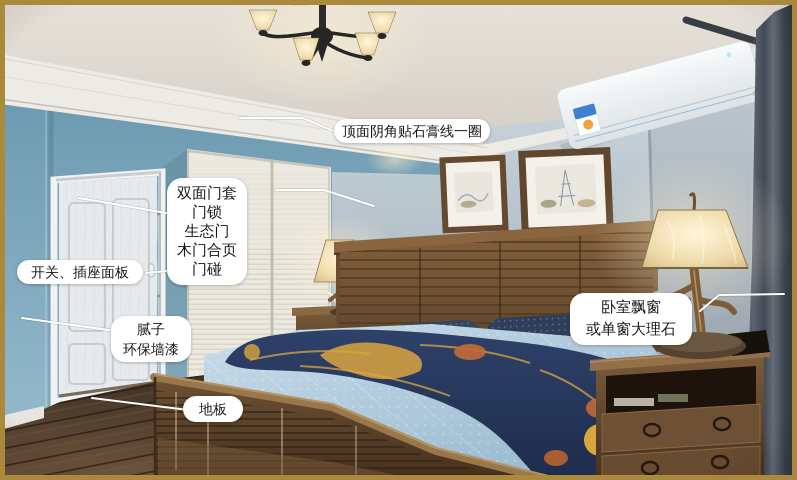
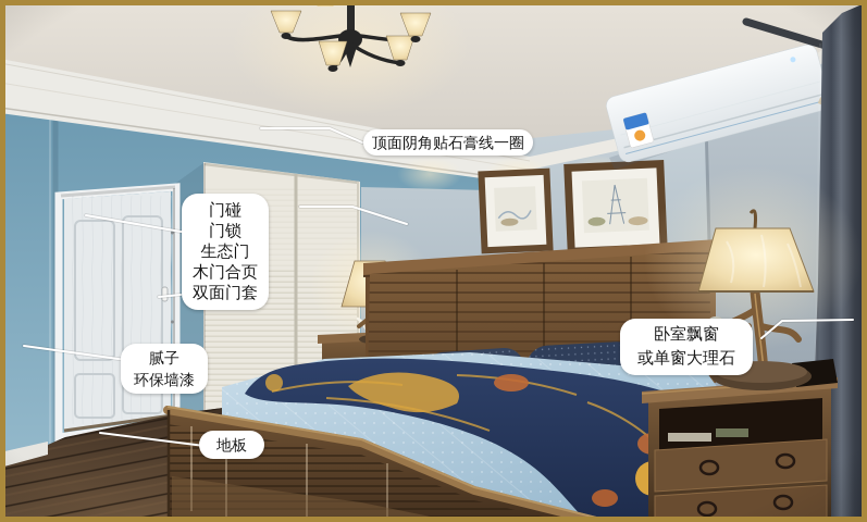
  顶面阴角贴石膏线一圈
- 双面门套
+ 门碰
  门锁
  生态门
  木门合页
- 门碰
+ 双面门套
- 开关、插座面板
  腻子
  环保墙漆
  地板
  卧室飘窗
  或单窗大理石
